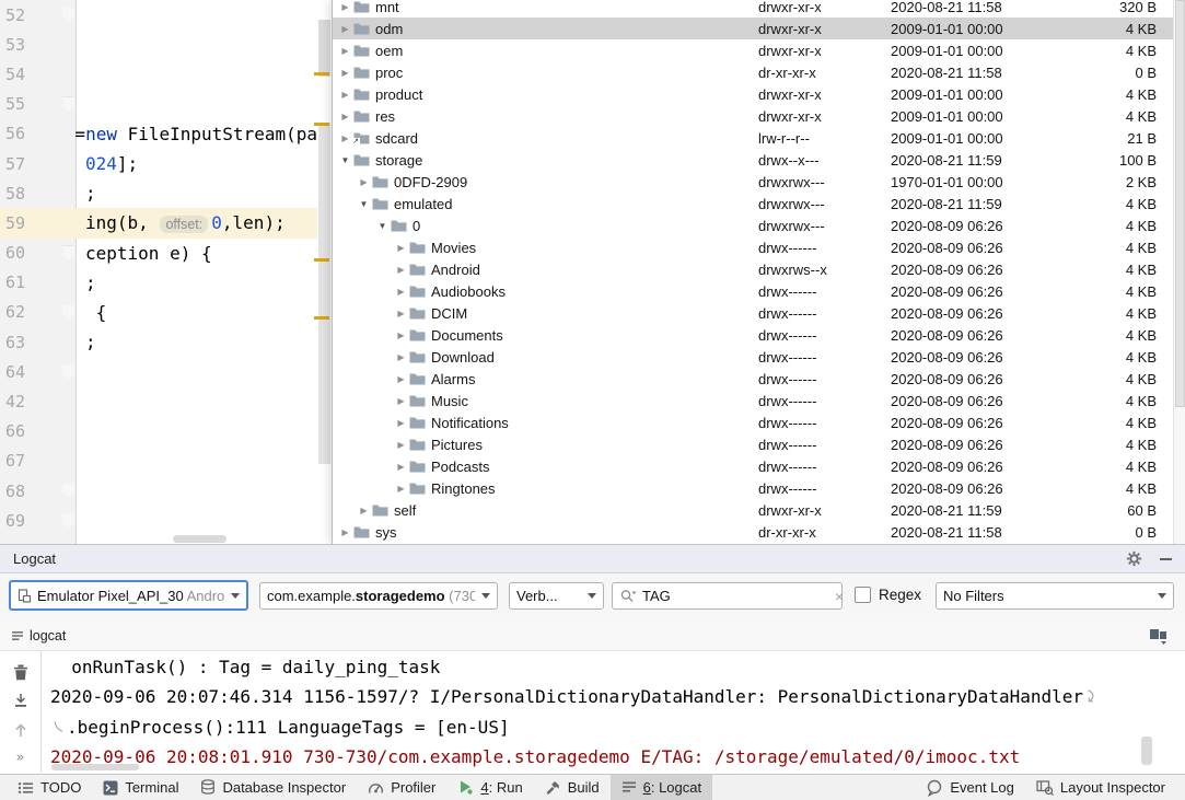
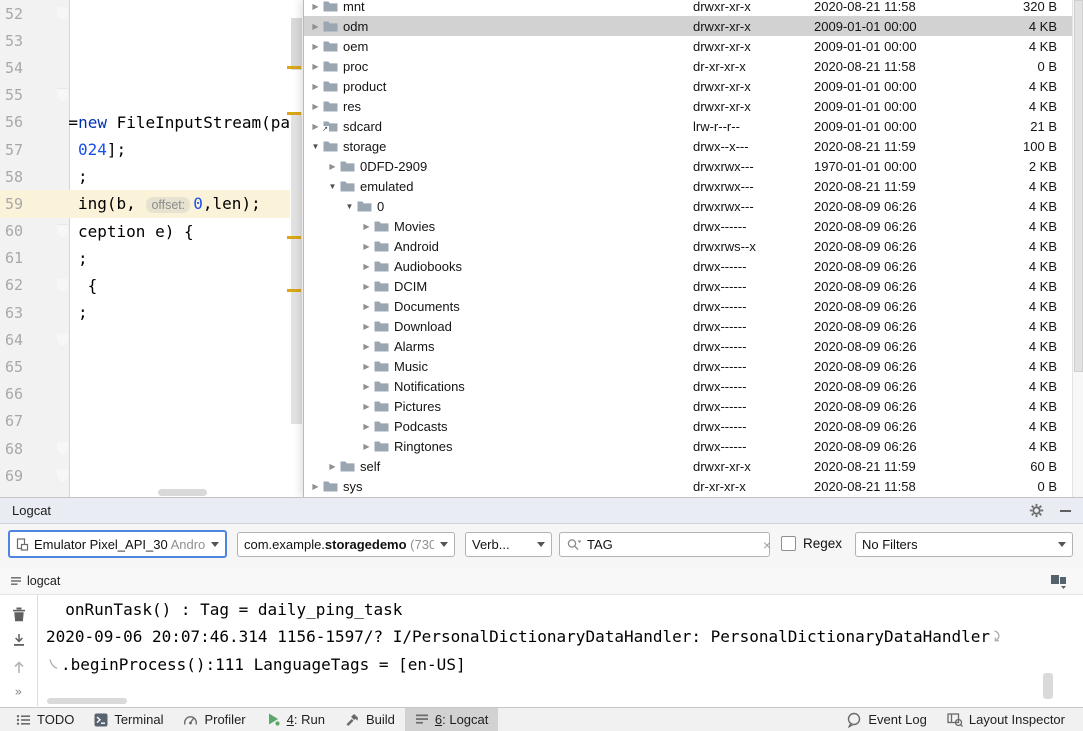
  52
  53
  54
  55
  56
  =new FileInputStream(pa
  57
  024];
  58
  ;
  59
  ing(b, offset: 0,len);
  60
  ception e) {
  61
  ;
  62
  {
  63
  ;
  64
- 42
+ 65
  66
  67
  68
  69
  ▶
  mnt
  drwxr-xr-x
  2020-08-21 11:58
  320 B
  ▶
  odm
  drwxr-xr-x
  2009-01-01 00:00
  4 KB
  ▶
  oem
  drwxr-xr-x
  2009-01-01 00:00
  4 KB
  ▶
  proc
  dr-xr-xr-x
  2020-08-21 11:58
  0 B
  ▶
  product
  drwxr-xr-x
  2009-01-01 00:00
  4 KB
  ▶
  res
  drwxr-xr-x
  2009-01-01 00:00
  4 KB
  ▶
  sdcard
  lrw-r--r--
  2009-01-01 00:00
  21 B
  ▼
  storage
  drwx--x---
  2020-08-21 11:59
  100 B
  ▶
  0DFD-2909
  drwxrwx---
  1970-01-01 00:00
  2 KB
  ▼
  emulated
  drwxrwx---
  2020-08-21 11:59
  4 KB
  ▼
  0
  drwxrwx---
  2020-08-09 06:26
  4 KB
  ▶
  Movies
  drwx------
  2020-08-09 06:26
  4 KB
  ▶
  Android
  drwxrws--x
  2020-08-09 06:26
  4 KB
  ▶
  Audiobooks
  drwx------
  2020-08-09 06:26
  4 KB
  ▶
  DCIM
  drwx------
  2020-08-09 06:26
  4 KB
  ▶
  Documents
  drwx------
  2020-08-09 06:26
  4 KB
  ▶
  Download
  drwx------
  2020-08-09 06:26
  4 KB
  ▶
  Alarms
  drwx------
  2020-08-09 06:26
  4 KB
  ▶
  Music
  drwx------
  2020-08-09 06:26
  4 KB
  ▶
  Notifications
  drwx------
  2020-08-09 06:26
  4 KB
  ▶
  Pictures
  drwx------
  2020-08-09 06:26
  4 KB
  ▶
  Podcasts
  drwx------
  2020-08-09 06:26
  4 KB
  ▶
  Ringtones
  drwx------
  2020-08-09 06:26
  4 KB
  ▶
  self
  drwxr-xr-x
  2020-08-21 11:59
  60 B
  ▶
  sys
  dr-xr-xr-x
  2020-08-21 11:58
  0 B
  Logcat
  Emulator Pixel_API_30 Andro
  com.example.storagedemo (730
  Verb...
  TAG
  ×
  Regex
  No Filters
  logcat
  »
  onRunTask() : Tag = daily_ping_task
  2020-09-06 20:07:46.314 1156-1597/? I/PersonalDictionaryDataHandler: PersonalDictionaryDataHandler
  .beginProcess():111 LanguageTags = [en-US]
- 2020-09-06 20:08:01.910 730-730/com.example.storagedemo E/TAG: /storage/emulated/0/imooc.txt
  TODO
  Terminal
- Database Inspector
  Profiler
  4: Run
  Build
  6: Logcat
  Event Log
  Layout Inspector
